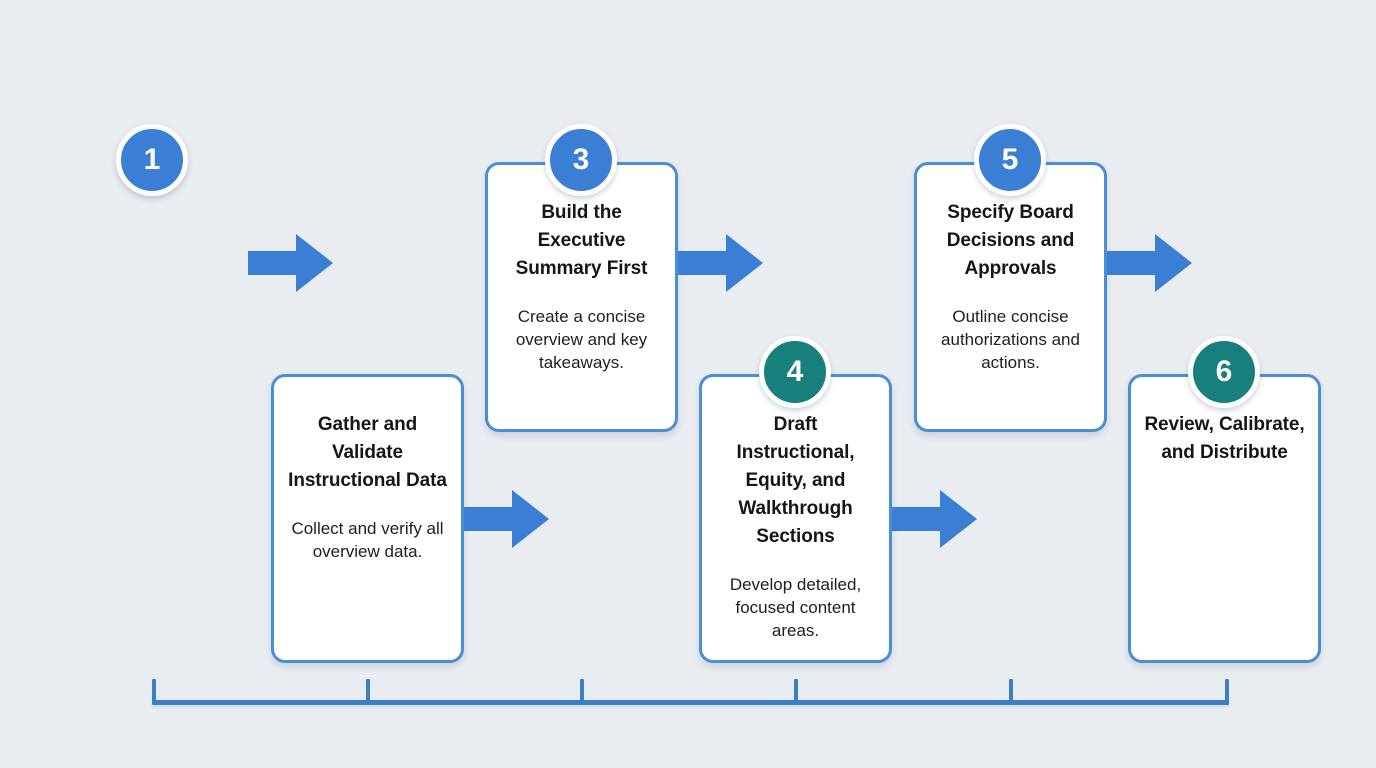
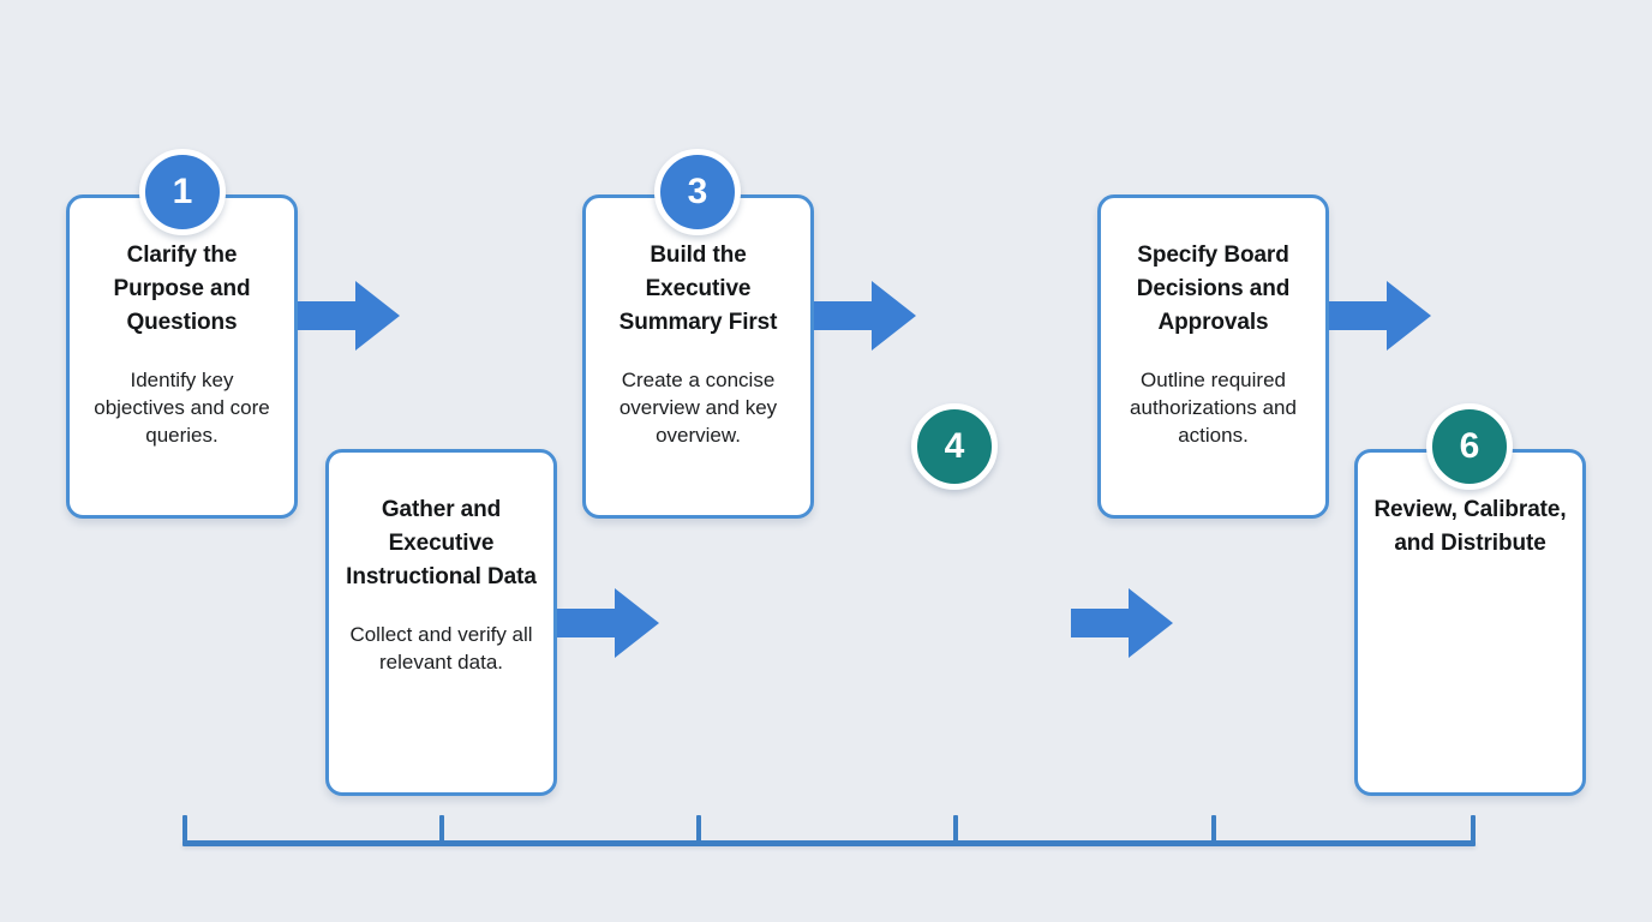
+ Clarify the Purpose and Questions
+ Identify key objectives and core queries.
  1
- Gather and Validate Instructional Data
+ Gather and Executive Instructional Data
- Collect and verify all overview data.
+ Collect and verify all relevant data.
  Build the Executive Summary First
- Create a concise overview and key takeaways.
+ Create a concise overview and key overview.
  3
- Draft Instructional, Equity, and Walkthrough Sections
- Develop detailed, focused content areas.
  4
  Specify Board Decisions and Approvals
- Outline concise authorizations and actions.
+ Outline required authorizations and actions.
- 5
  Review, Calibrate, and Distribute
  6
